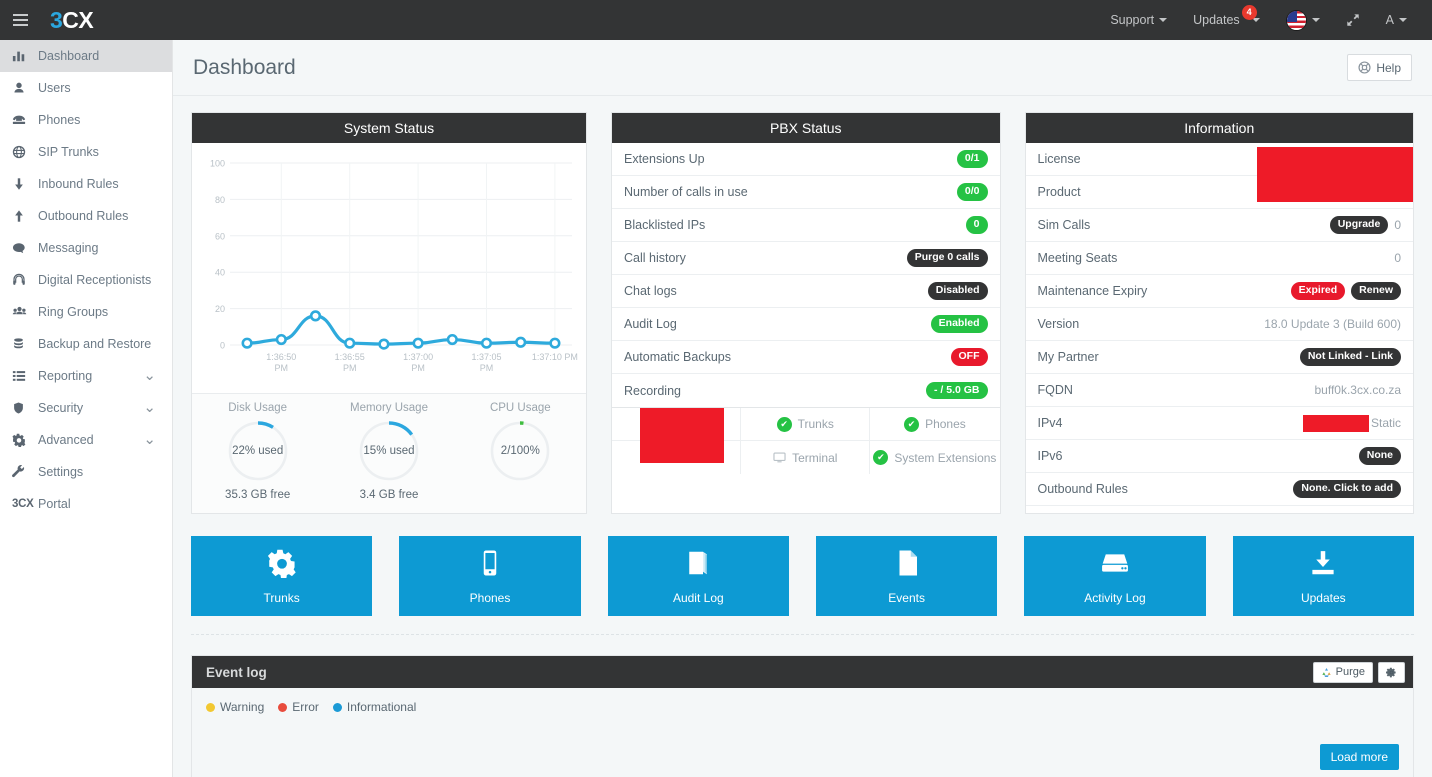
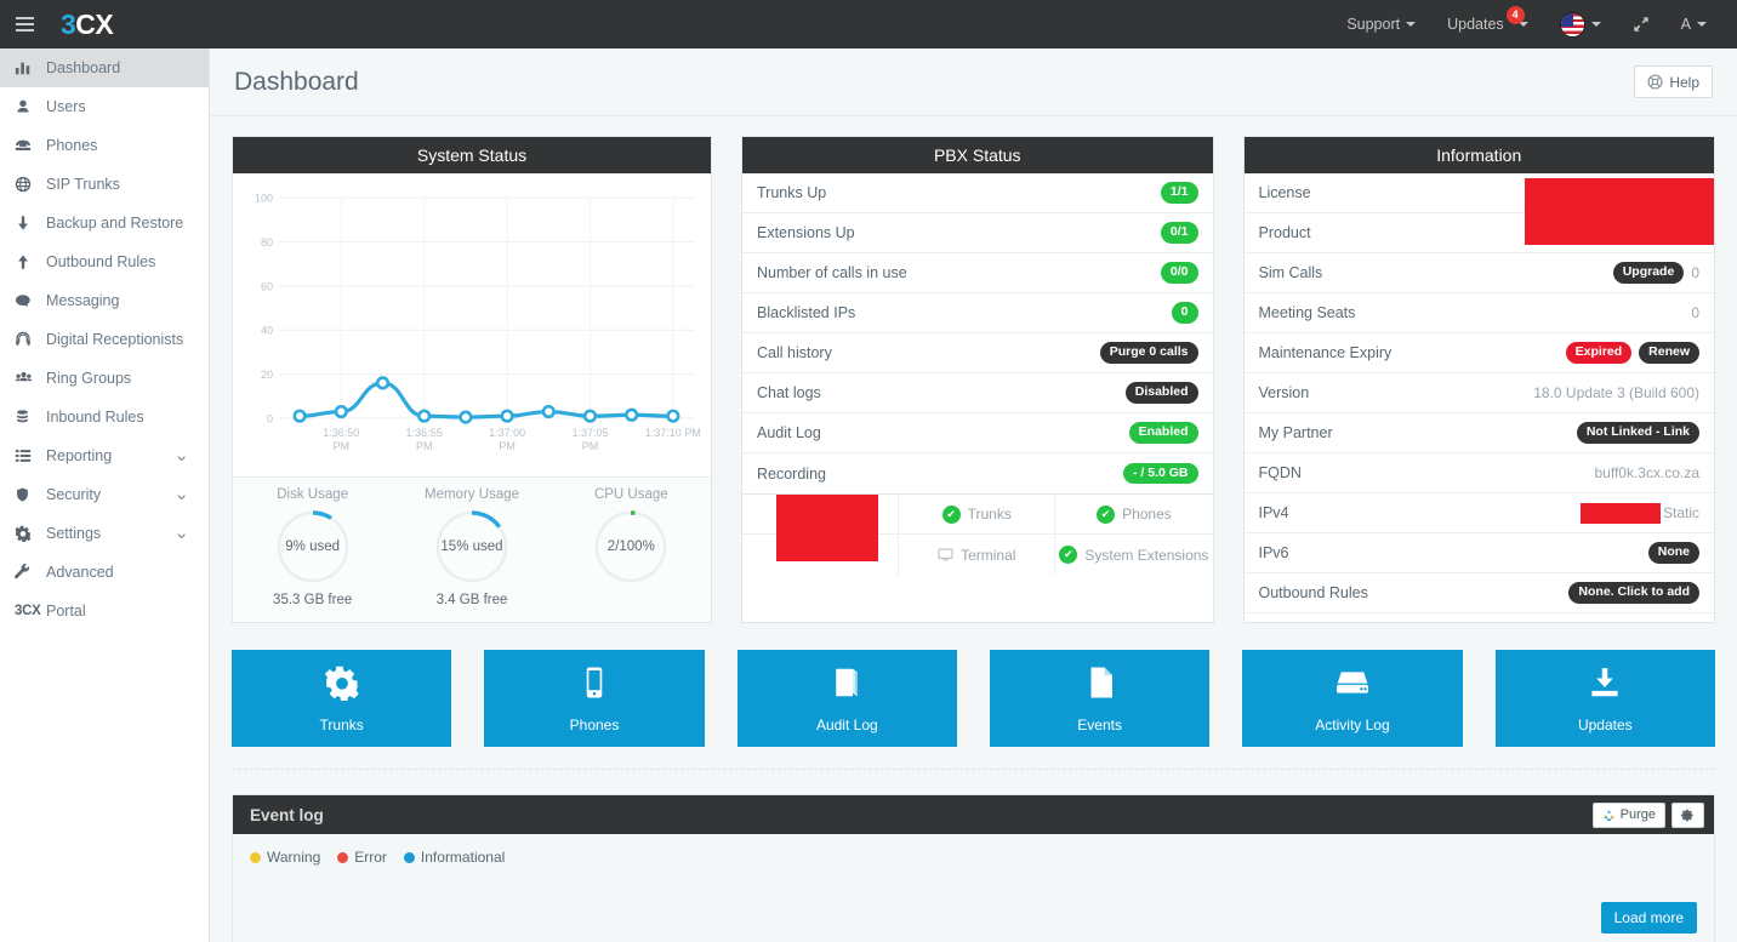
  3CX
  Support
  Updates
  4
  A
  Dashboard
  Users
  Phones
  SIP Trunks
- Inbound Rules
+ Backup and Restore
  Outbound Rules
  Messaging
  Digital Receptionists
  Ring Groups
- Backup and Restore
+ Inbound Rules
  Reporting
  ⌄
  Security
  ⌄
- Advanced
+ Settings
  ⌄
- Settings
+ Advanced
  3CX
  Portal
  Dashboard
  Help
  System Status
  0
  20
  40
  60
  80
  100
  1:36:50
  PM
  1:36:55
  PM
  1:37:00
  PM
  1:37:05
  PM
  1:37:10 PM
  Disk Usage
- 22% used
+ 9% used
  35.3 GB free
  Memory Usage
  15% used
  3.4 GB free
  CPU Usage
  2/100%
  PBX Status
+ Trunks Up
+ 1/1
  Extensions Up
  0/1
  Number of calls in use
  0/0
  Blacklisted IPs
  0
  Call history
  Purge 0 calls
  Chat logs
  Disabled
  Audit Log
  Enabled
- Automatic Backups
- OFF
  Recording
  - / 5.0 GB
  ✔
  Trunks
  ✔
  Phones
  Terminal
  ✔
  System Extensions
  Information
  License
  Product
  Sim Calls
  Upgrade
  0
  Meeting Seats
  0
  Maintenance Expiry
  Expired
  Renew
  Version
  18.0 Update 3 (Build 600)
  My Partner
  Not Linked - Link
  FQDN
  buff0k.3cx.co.za
  IPv4
  Static
  IPv6
  None
  Outbound Rules
  None. Click to add
  Trunks
  Phones
  Audit Log
  Events
  Activity Log
  Updates
  Event log
  Purge
  Warning
  Error
  Informational
  Load more
